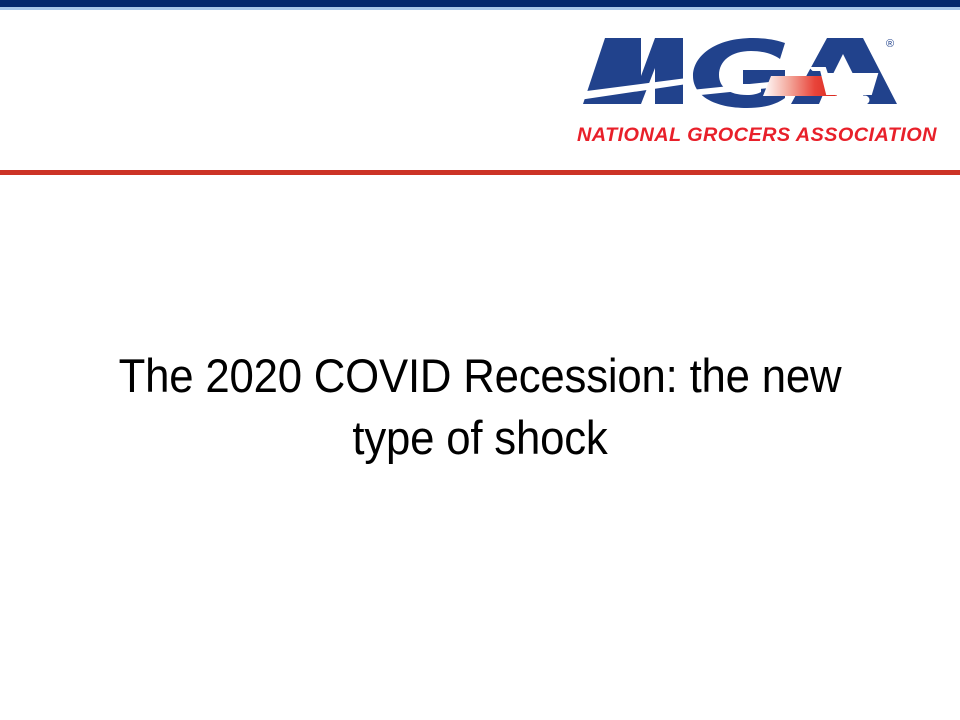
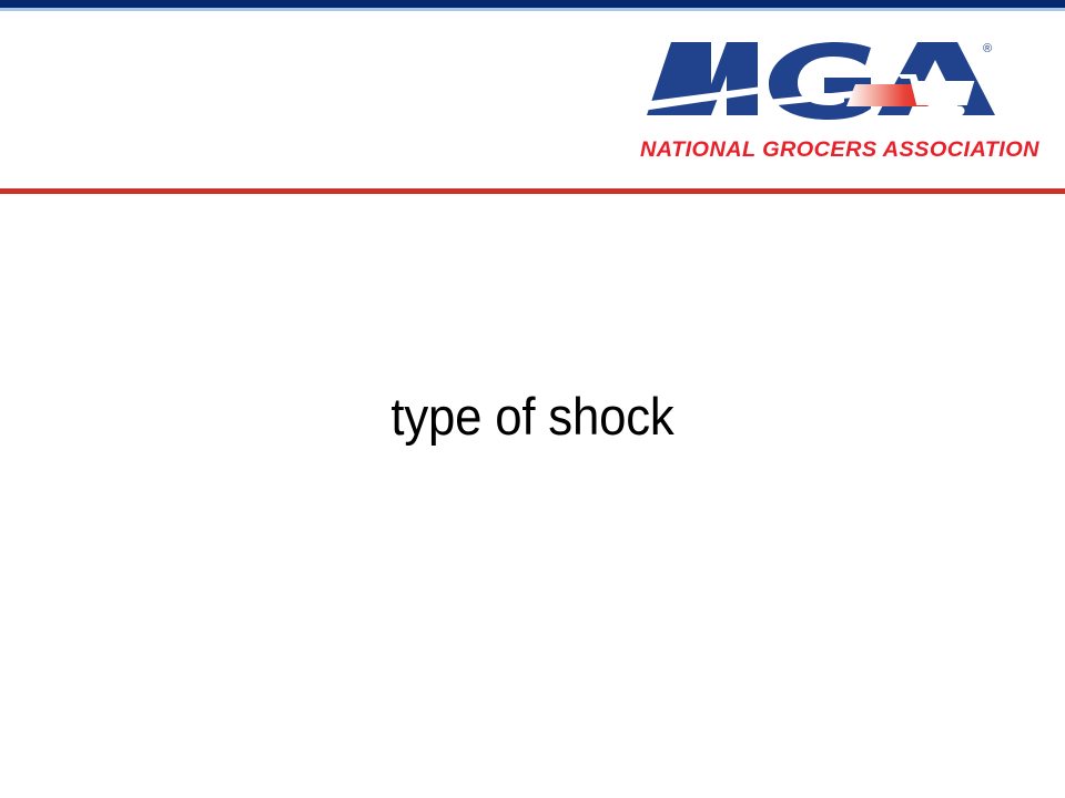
  ®
  NATIONAL GROCERS ASSOCIATION
- The 2020 COVID Recession: the new
  type of shock
